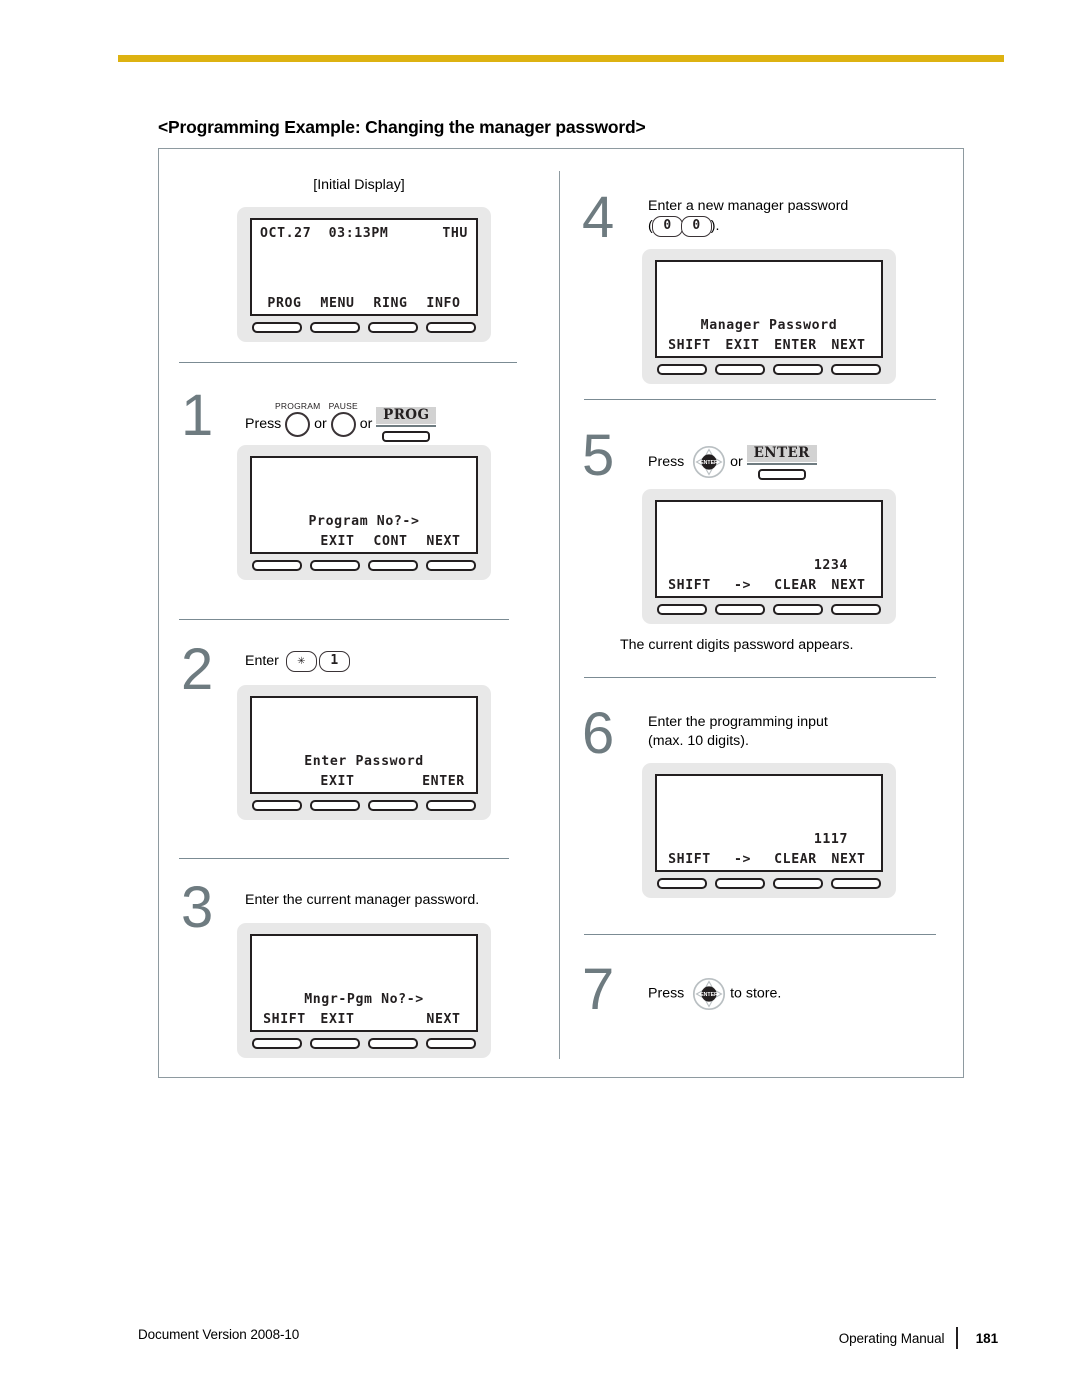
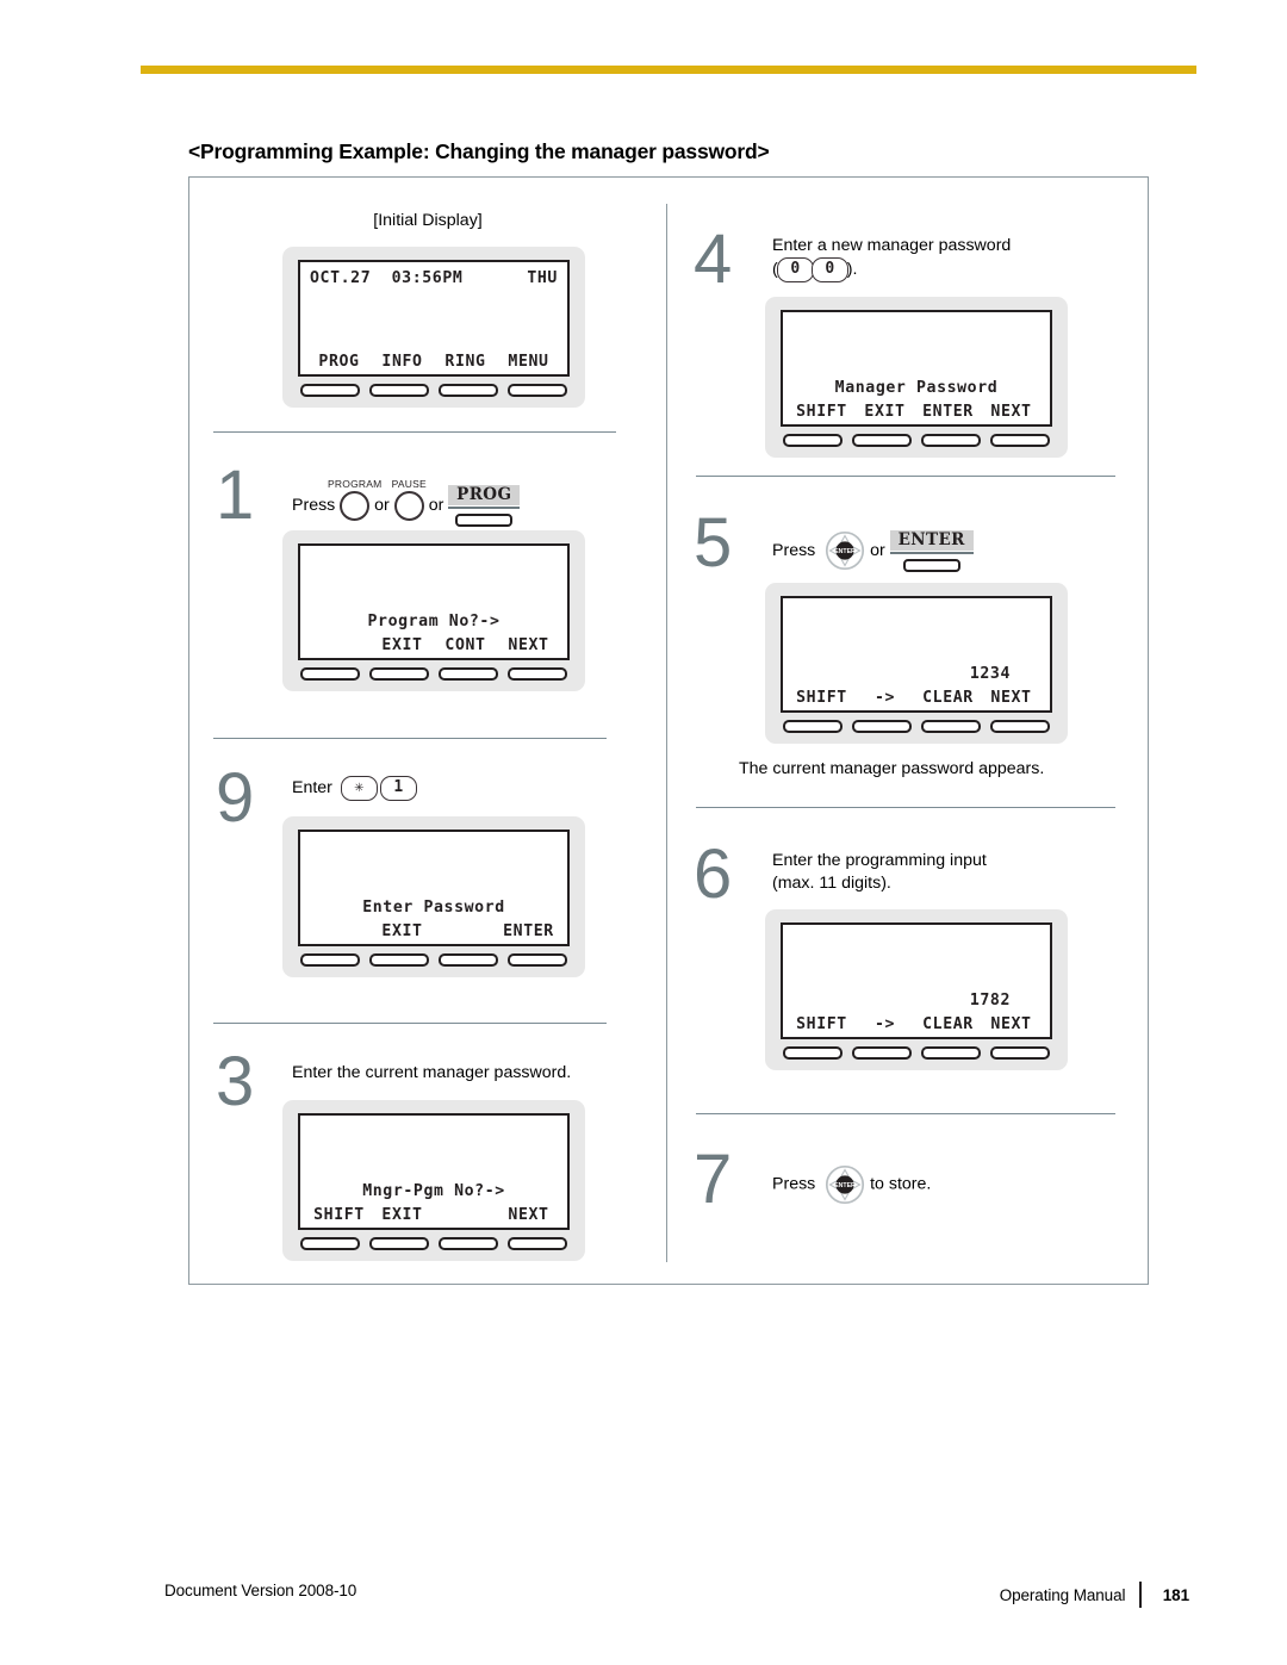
  <Programming Example: Changing the manager password>
  [Initial Display]
  OCT.27
- 03:13PM
+ 03:56PM
  THU
  PROG
- MENU
+ INFO
  RING
- INFO
+ MENU
  1
  Press
  PROGRAM
  or
  PAUSE
  or
  PROG
  Program No?->
  EXIT
  CONT
  NEXT
- 2
+ 9
  Enter ✳ 1
  Enter Password
  EXIT
  ENTER
  3
  Enter the current manager password.
  Mngr-Pgm No?->
  SHIFT
  EXIT
  NEXT
  4
  Enter a new manager password
  ( 0 0 ).
  Manager Password
  SHIFT
  EXIT
  ENTER
  NEXT
  5
  Press
  or
  ENTER
  1234
  SHIFT
  ->
  CLEAR
  NEXT
- The current digits password appears.
+ The current manager password appears.
  6
  Enter the programming input
- (max. 10 digits).
+ (max. 11 digits).
- 1117
+ 1782
  SHIFT
  ->
  CLEAR
  NEXT
  7
  Press
  to store.
  Document Version 2008-10
  Operating Manual
  181
